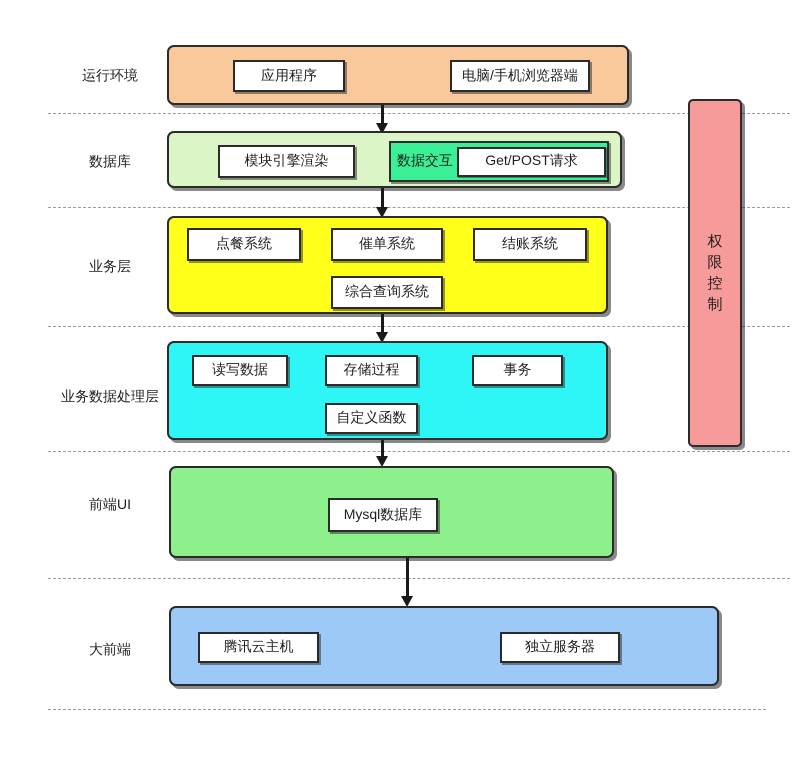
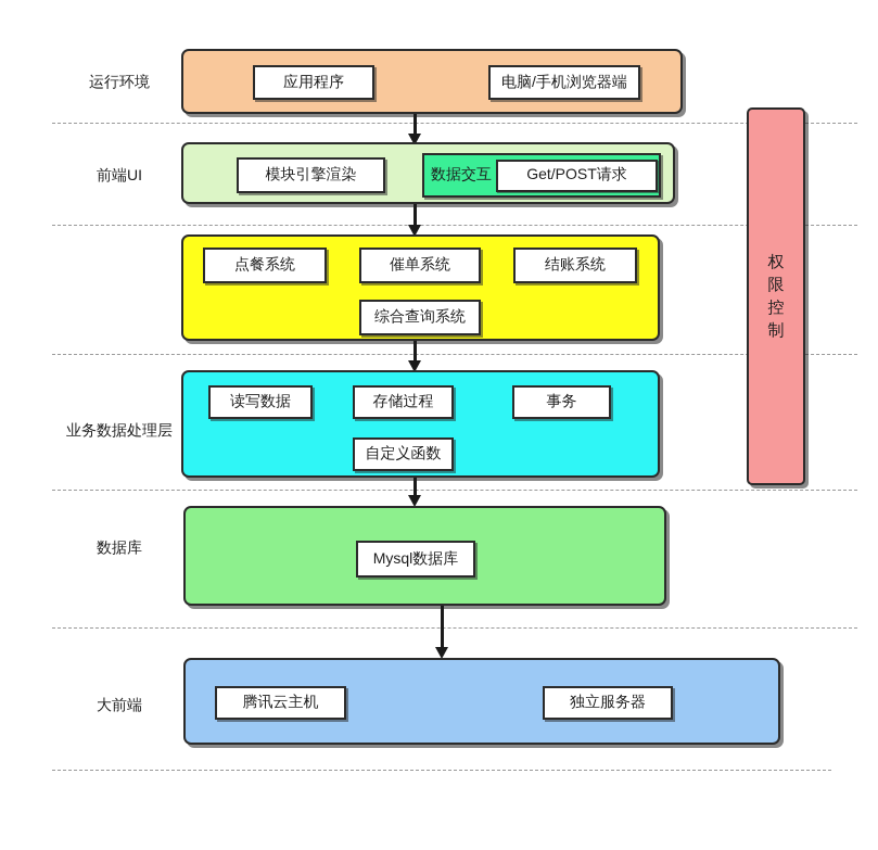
  运行环境
- 数据库
+ 前端UI
- 业务层
  业务数据处理层
- 前端UI
+ 数据库
  大前端
  应用程序
  电脑/手机浏览器端
  模块引擎渲染
  数据交互
  Get/POST请求
  点餐系统
  催单系统
  结账系统
  综合查询系统
  读写数据
  存储过程
  事务
  自定义函数
  Mysql数据库
  腾讯云主机
  独立服务器
  权限控制
